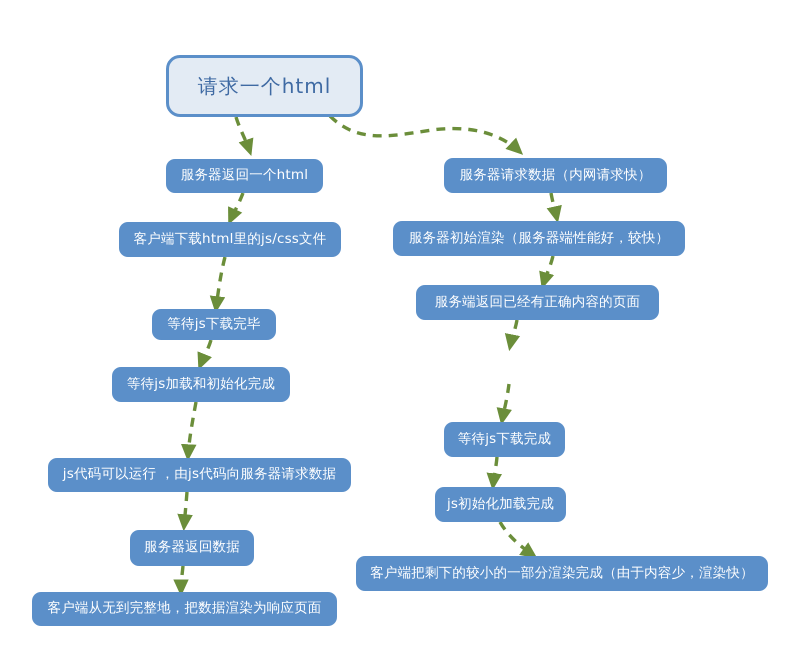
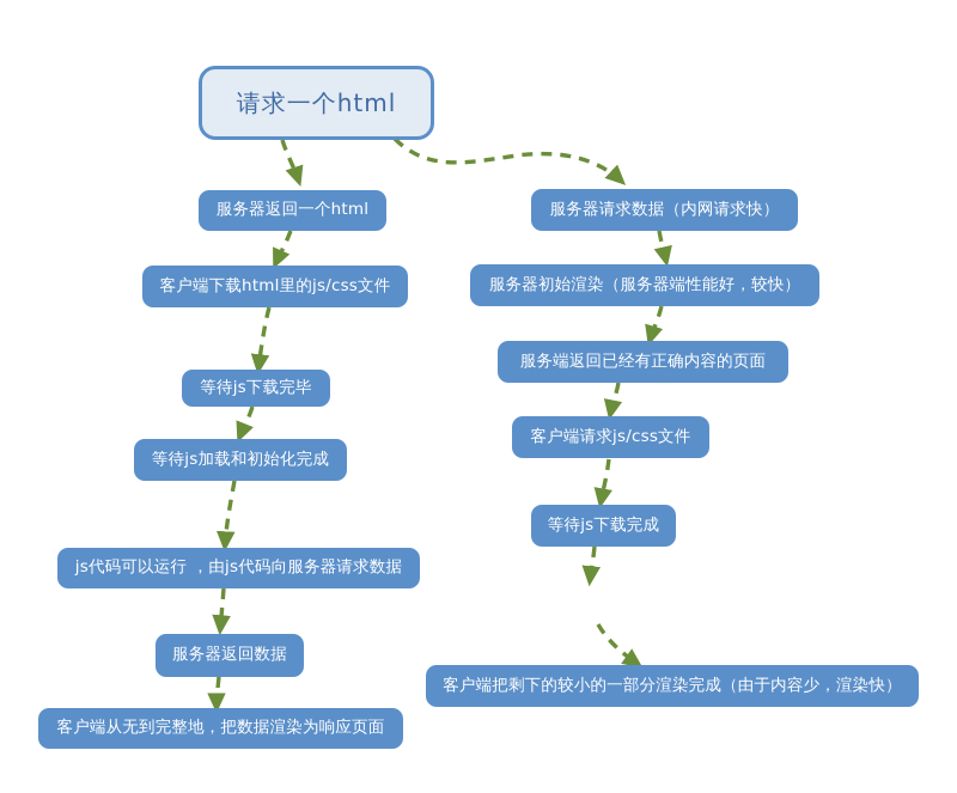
  请求一个html
  服务器返回一个html
  客户端下载html里的js/css文件
  等待js下载完毕
  等待js加载和初始化完成
  js代码可以运行 ，由js代码向服务器请求数据
  服务器返回数据
  客户端从无到完整地，把数据渲染为响应页面
  服务器请求数据（内网请求快）
  服务器初始渲染（服务器端性能好，较快）
  服务端返回已经有正确内容的页面
+ 客户端请求js/css文件
  等待js下载完成
- js初始化加载完成
  客户端把剩下的较小的一部分渲染完成（由于内容少，渲染快）
